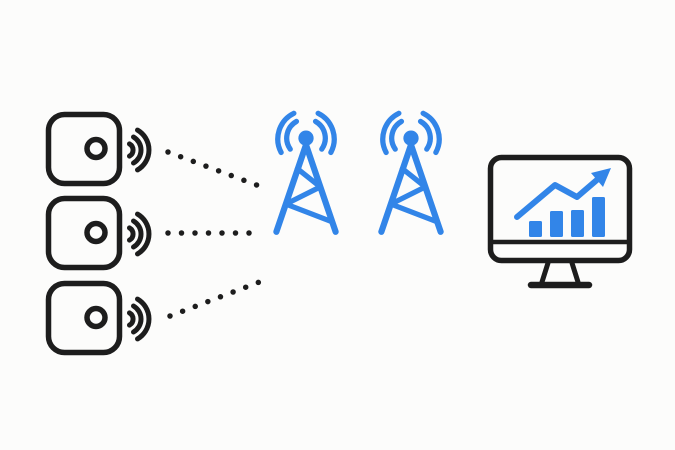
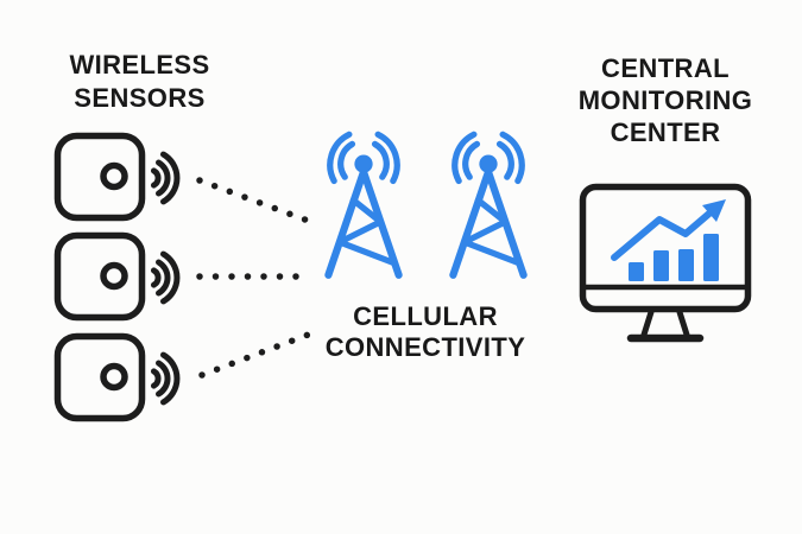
+ WIRELESS
+ SENSORS
+ CENTRAL
+ MONITORING
+ CENTER
+ CELLULAR
+ CONNECTIVITY
